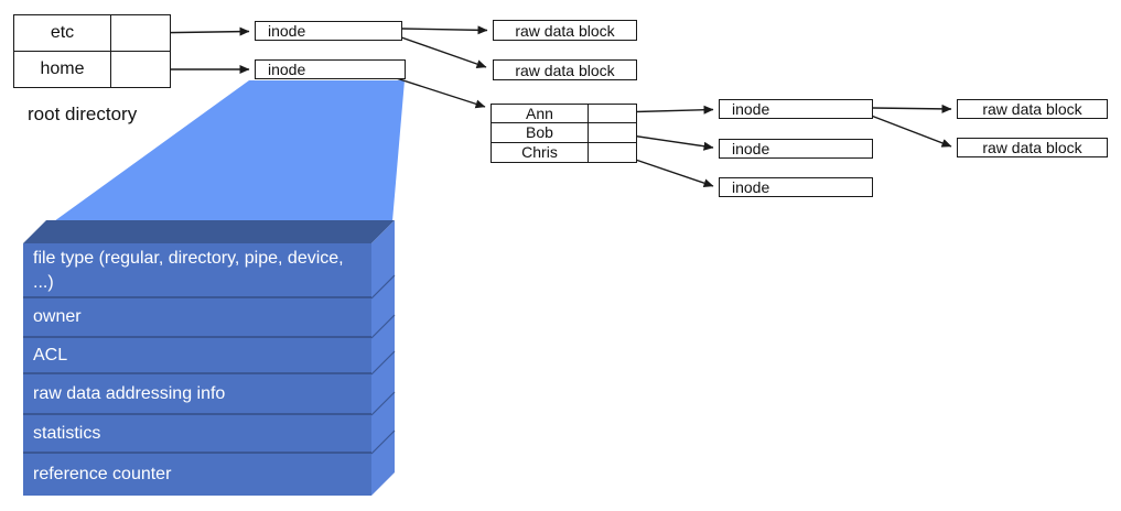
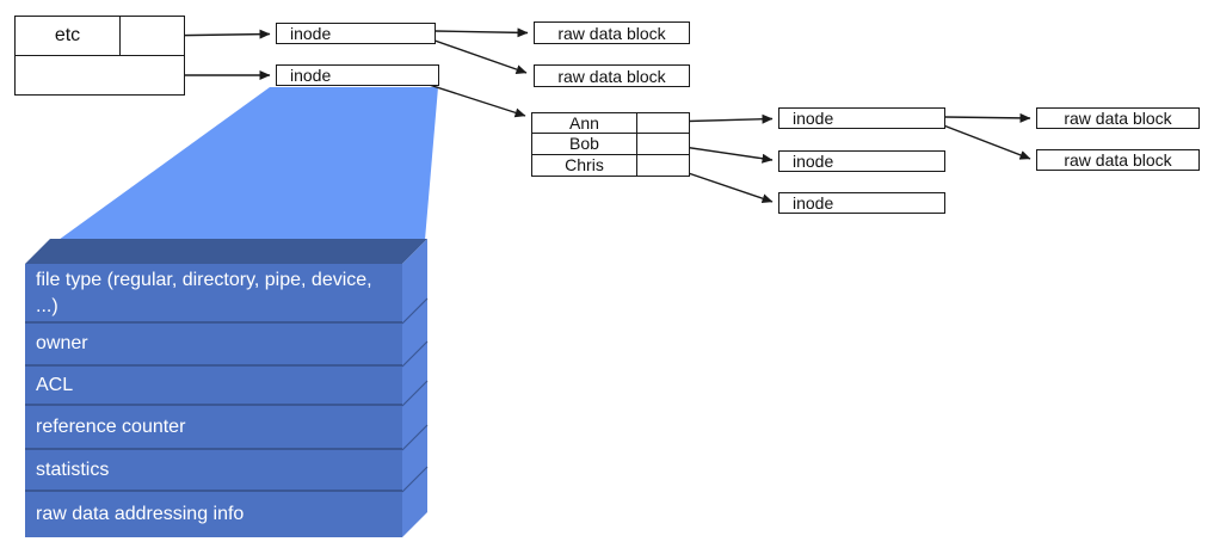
  etc
- home
- root directory
  inode
  inode
  raw data block
  raw data block
  Ann
  Bob
  Chris
  inode
  inode
  inode
  raw data block
  raw data block
  file type (regular, directory, pipe, device, ...)
  owner
  ACL
- raw data addressing info
+ reference counter
  statistics
- reference counter
+ raw data addressing info
